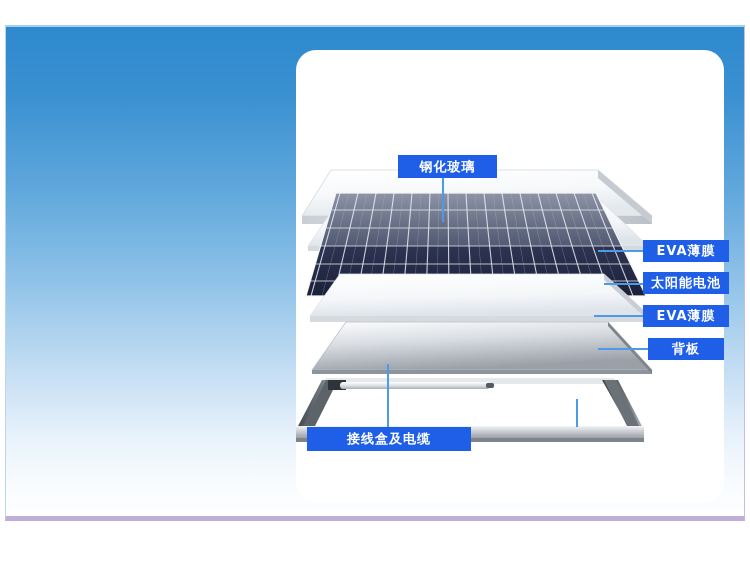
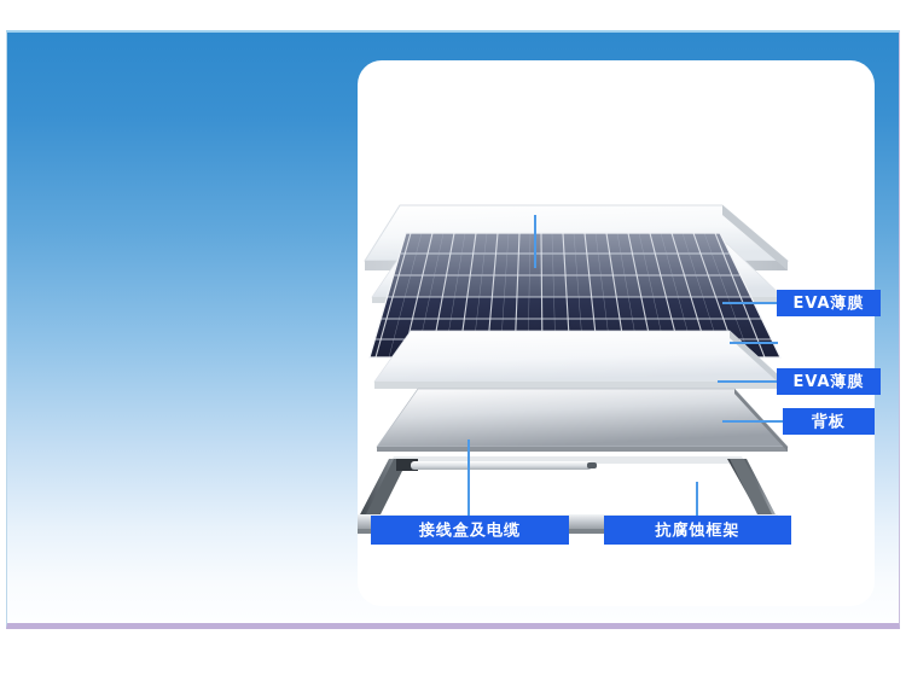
- 钢化玻璃
  EVA薄膜
- 太阳能电池
  EVA薄膜
  背板
  接线盒及电缆
+ 抗腐蚀框架
